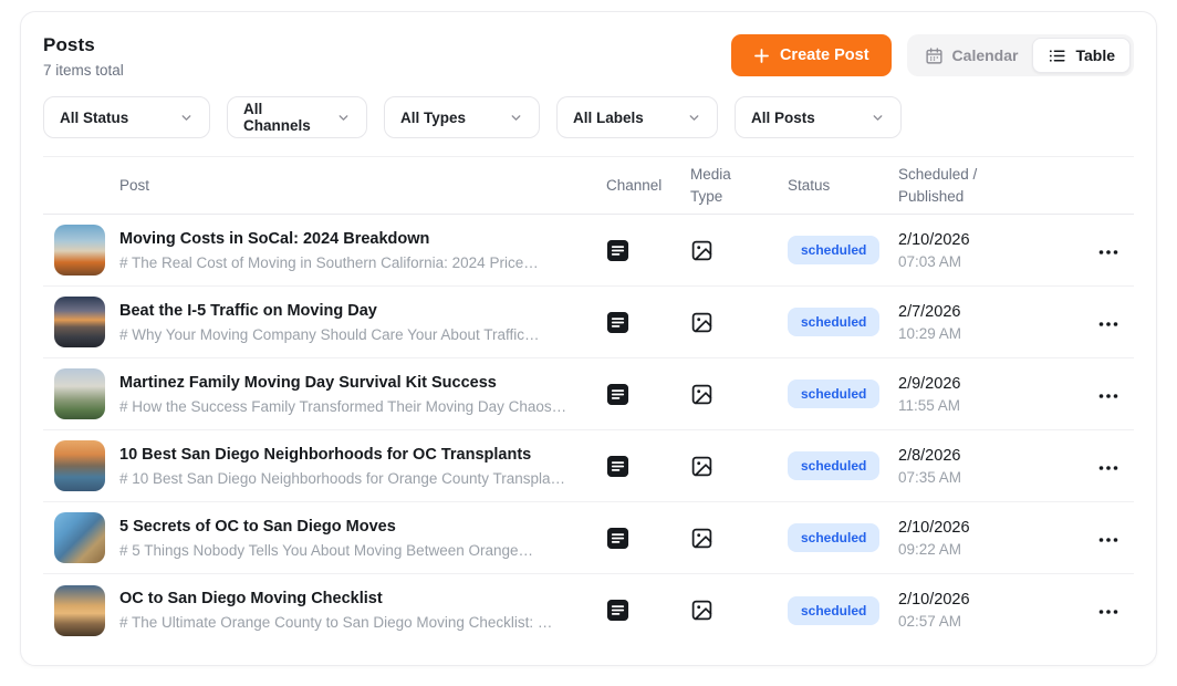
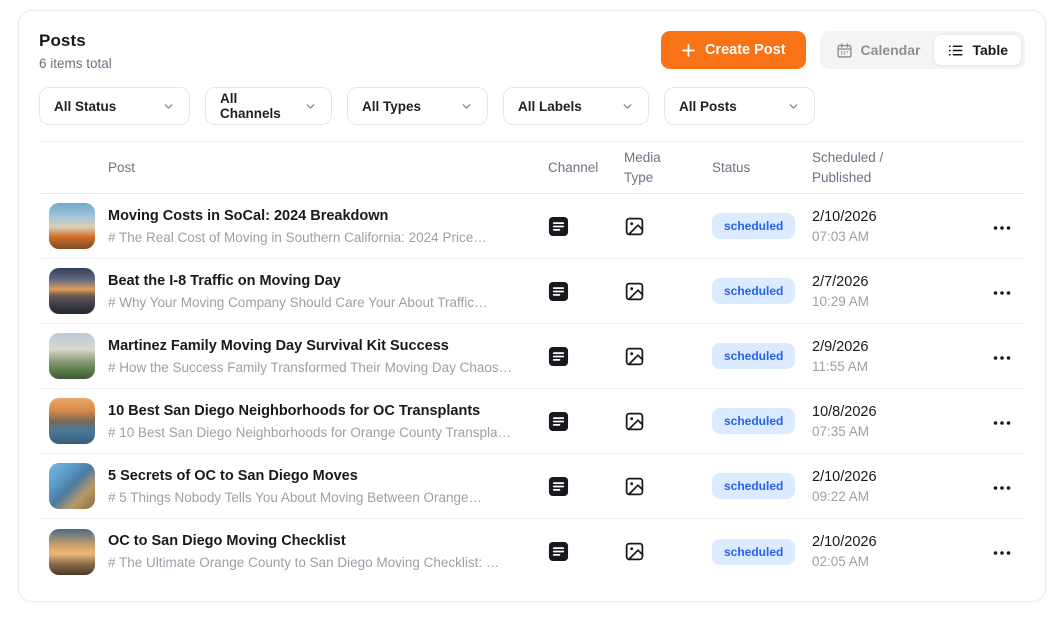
  Posts
- 7 items total
+ 6 items total
  Create Post
  Calendar
  Table
  All Status
  All Channels
  All Types
  All Labels
  All Posts
  Post
  Channel
  Media Type
  Status
  Scheduled / Published
  Moving Costs in SoCal: 2024 Breakdown
  # The Real Cost of Moving in Southern California: 2024 Price…
  scheduled
  2/10/2026
  07:03 AM
- Beat the I-5 Traffic on Moving Day
+ Beat the I-8 Traffic on Moving Day
  # Why Your Moving Company Should Care Your About Traffic…
  scheduled
  2/7/2026
  10:29 AM
  Martinez Family Moving Day Survival Kit Success
  # How the Success Family Transformed Their Moving Day Chaos…
  scheduled
  2/9/2026
  11:55 AM
  10 Best San Diego Neighborhoods for OC Transplants
  # 10 Best San Diego Neighborhoods for Orange County Transpla…
  scheduled
- 2/8/2026
+ 10/8/2026
  07:35 AM
  5 Secrets of OC to San Diego Moves
  # 5 Things Nobody Tells You About Moving Between Orange…
  scheduled
  2/10/2026
  09:22 AM
  OC to San Diego Moving Checklist
  # The Ultimate Orange County to San Diego Moving Checklist: …
  scheduled
  2/10/2026
- 02:57 AM
+ 02:05 AM
